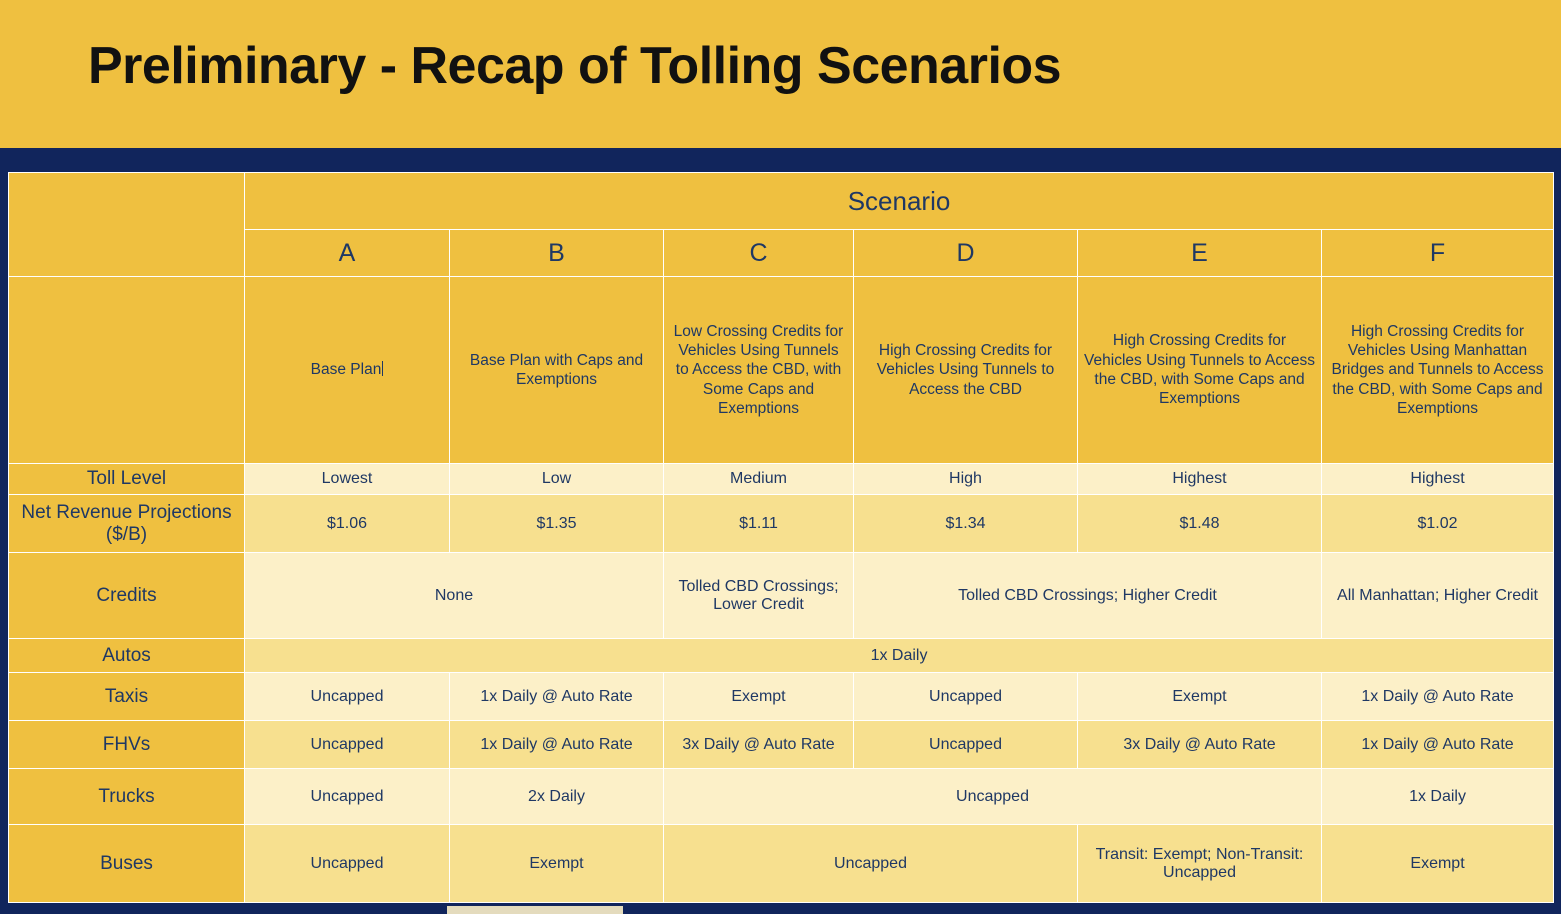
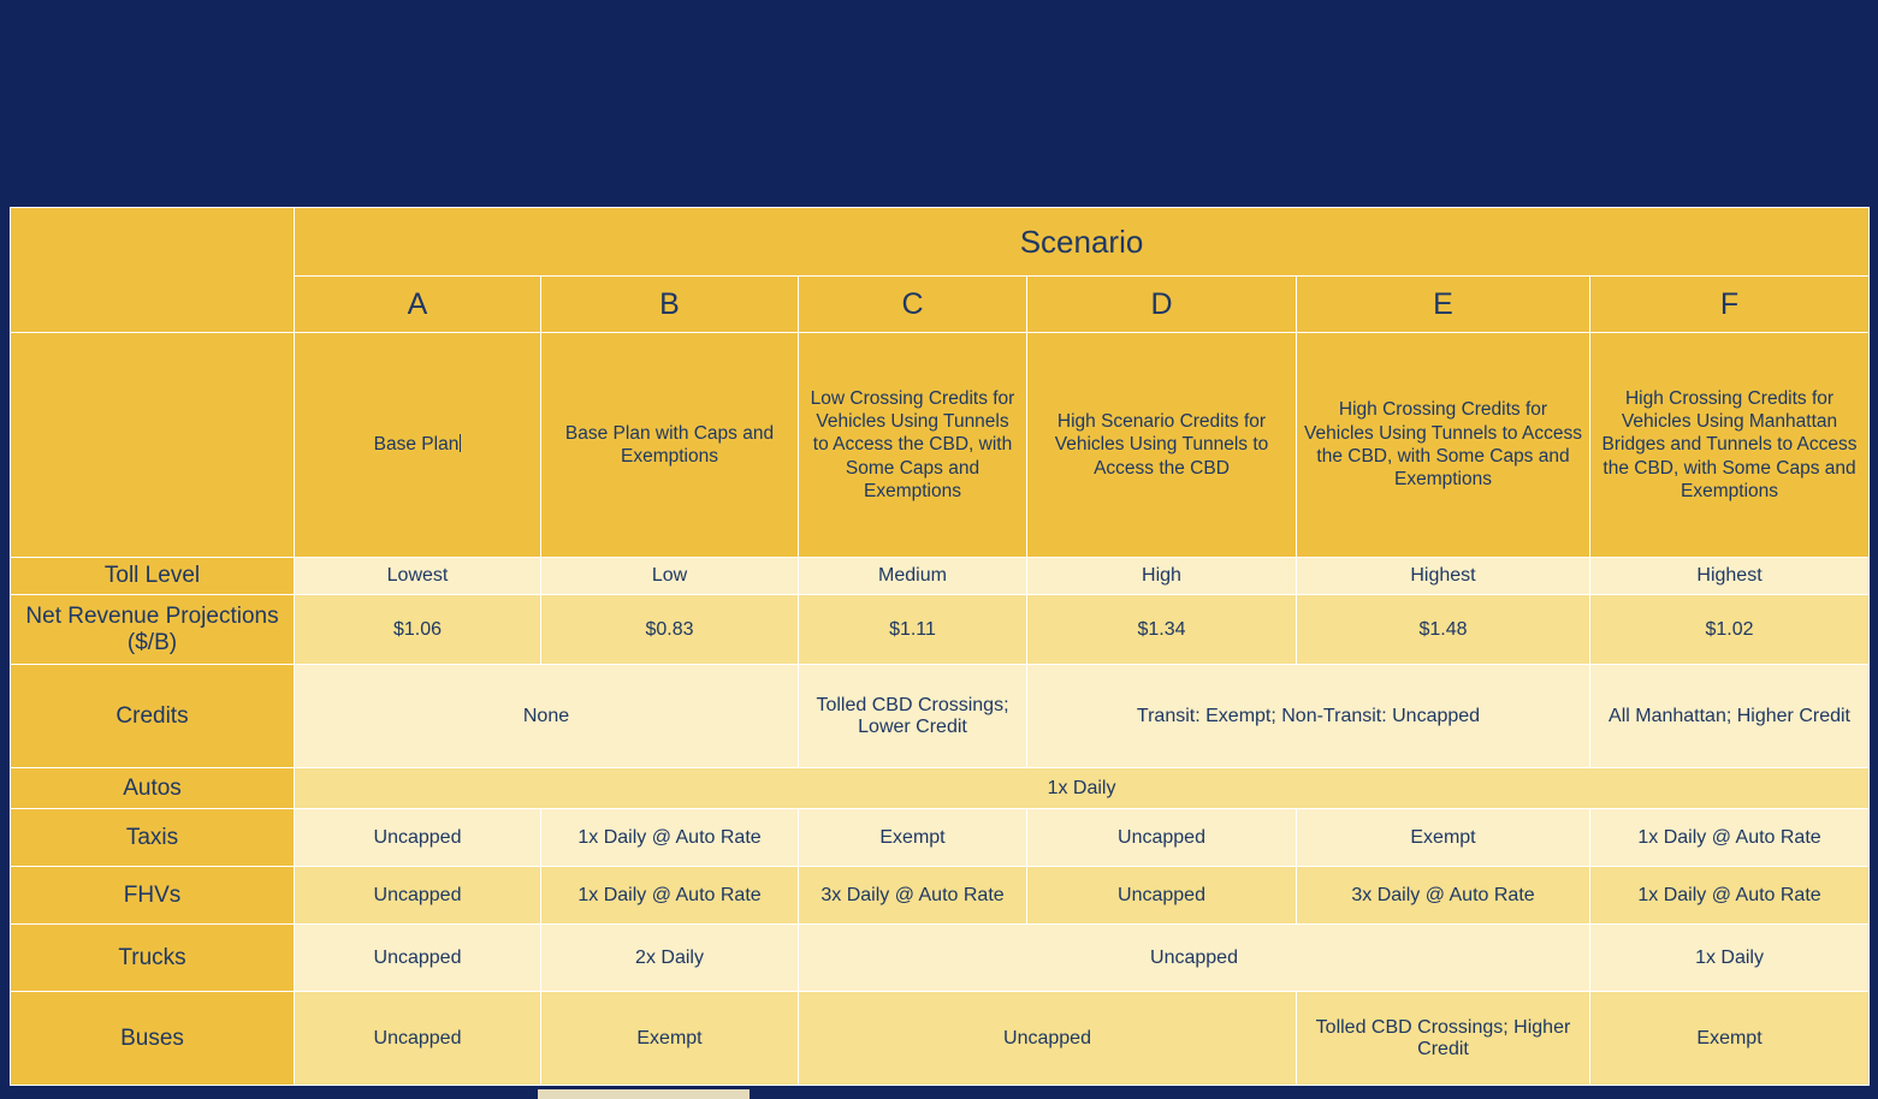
- Preliminary - Recap of Tolling Scenarios
  	Scenario
  A	B	C	D	E	F
- 	Base Plan	Base Plan with Caps and Exemptions	Low Crossing Credits for Vehicles Using Tunnels to Access the CBD, with Some Caps and Exemptions	High Crossing Credits for Vehicles Using Tunnels to Access the CBD	High Crossing Credits for Vehicles Using Tunnels to Access the CBD, with Some Caps and Exemptions	High Crossing Credits for Vehicles Using Manhattan Bridges and Tunnels to Access the CBD, with Some Caps and Exemptions
+ 	Base Plan	Base Plan with Caps and Exemptions	Low Crossing Credits for Vehicles Using Tunnels to Access the CBD, with Some Caps and Exemptions	High Scenario Credits for Vehicles Using Tunnels to Access the CBD	High Crossing Credits for Vehicles Using Tunnels to Access the CBD, with Some Caps and Exemptions	High Crossing Credits for Vehicles Using Manhattan Bridges and Tunnels to Access the CBD, with Some Caps and Exemptions
  Toll Level	Lowest	Low	Medium	High	Highest	Highest
- Net Revenue Projections ($/B)	$1.06	$1.35	$1.11	$1.34	$1.48	$1.02
+ Net Revenue Projections ($/B)	$1.06	$0.83	$1.11	$1.34	$1.48	$1.02
- Credits	None	Tolled CBD Crossings; Lower Credit	Tolled CBD Crossings; Higher Credit	All Manhattan; Higher Credit
+ Credits	None	Tolled CBD Crossings; Lower Credit	Transit: Exempt; Non-Transit: Uncapped	All Manhattan; Higher Credit
  Autos	1x Daily
  Taxis	Uncapped	1x Daily @ Auto Rate	Exempt	Uncapped	Exempt	1x Daily @ Auto Rate
  FHVs	Uncapped	1x Daily @ Auto Rate	3x Daily @ Auto Rate	Uncapped	3x Daily @ Auto Rate	1x Daily @ Auto Rate
  Trucks	Uncapped	2x Daily	Uncapped	1x Daily
- Buses	Uncapped	Exempt	Uncapped	Transit: Exempt; Non-Transit: Uncapped	Exempt
+ Buses	Uncapped	Exempt	Uncapped	Tolled CBD Crossings; Higher Credit	Exempt
